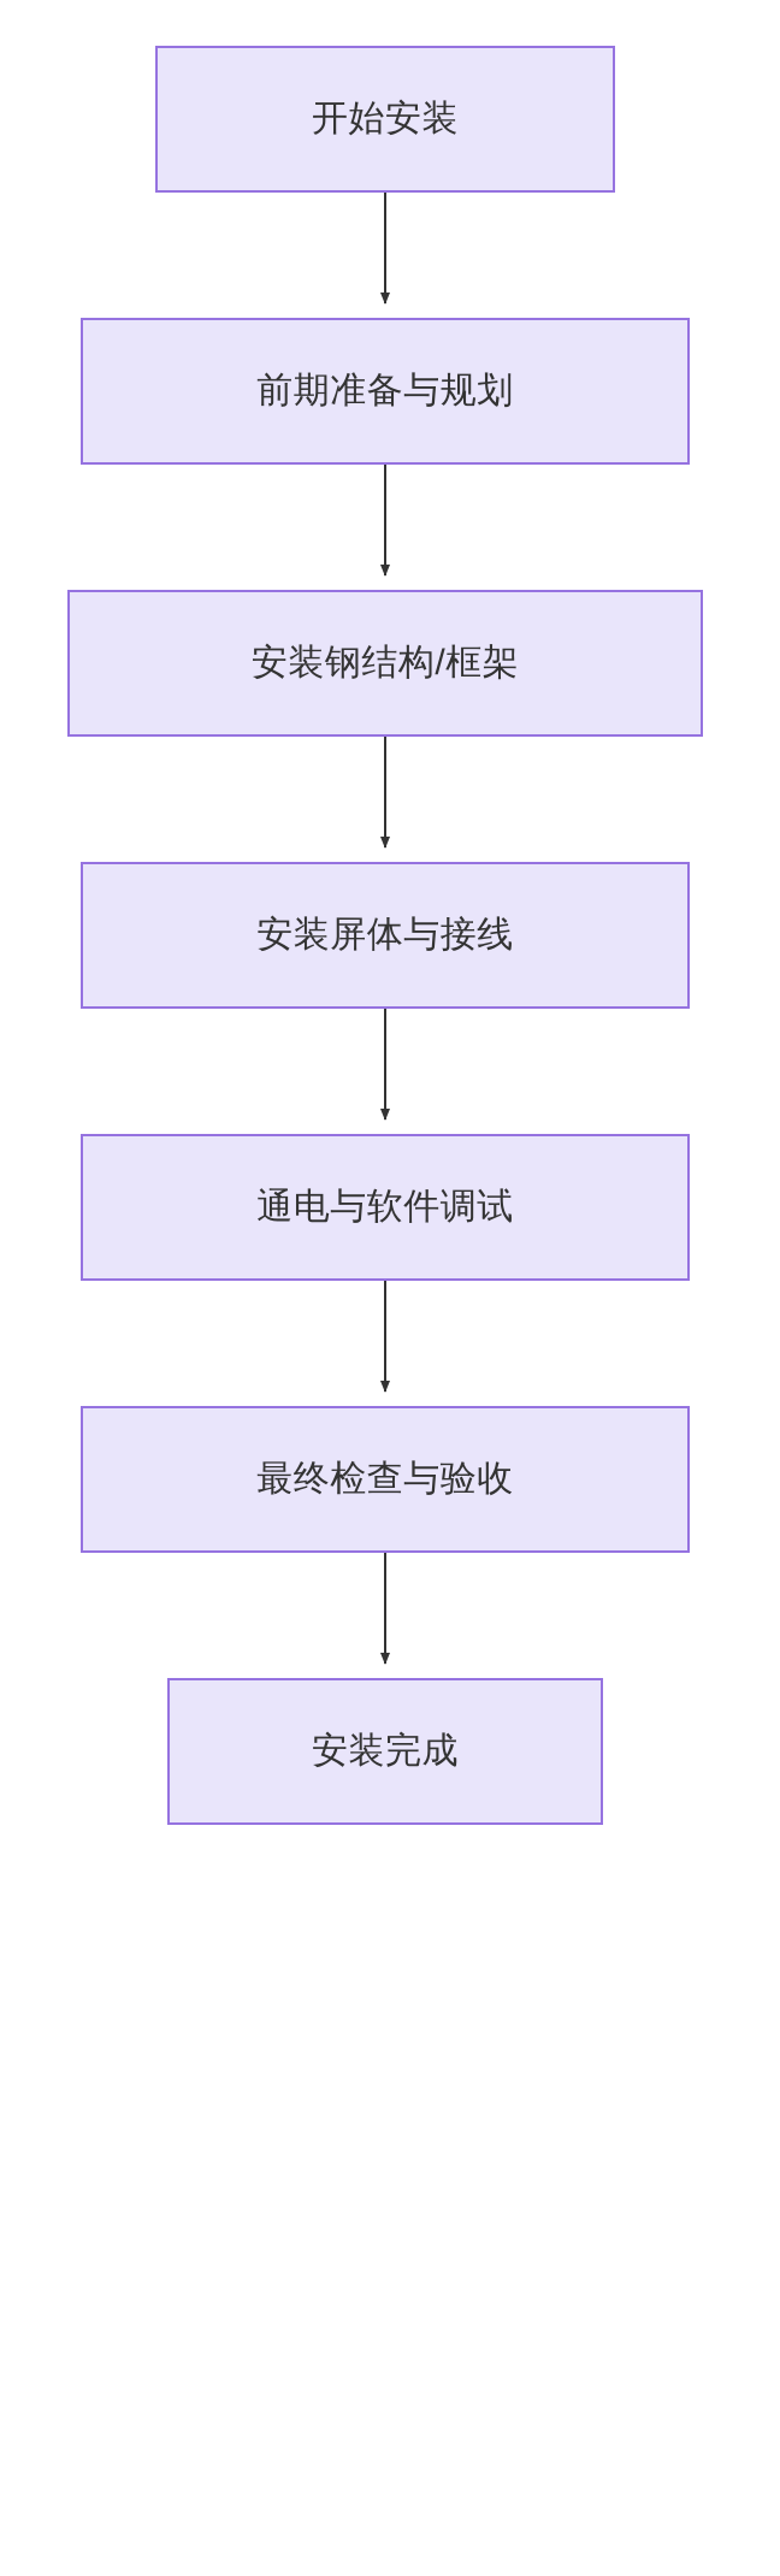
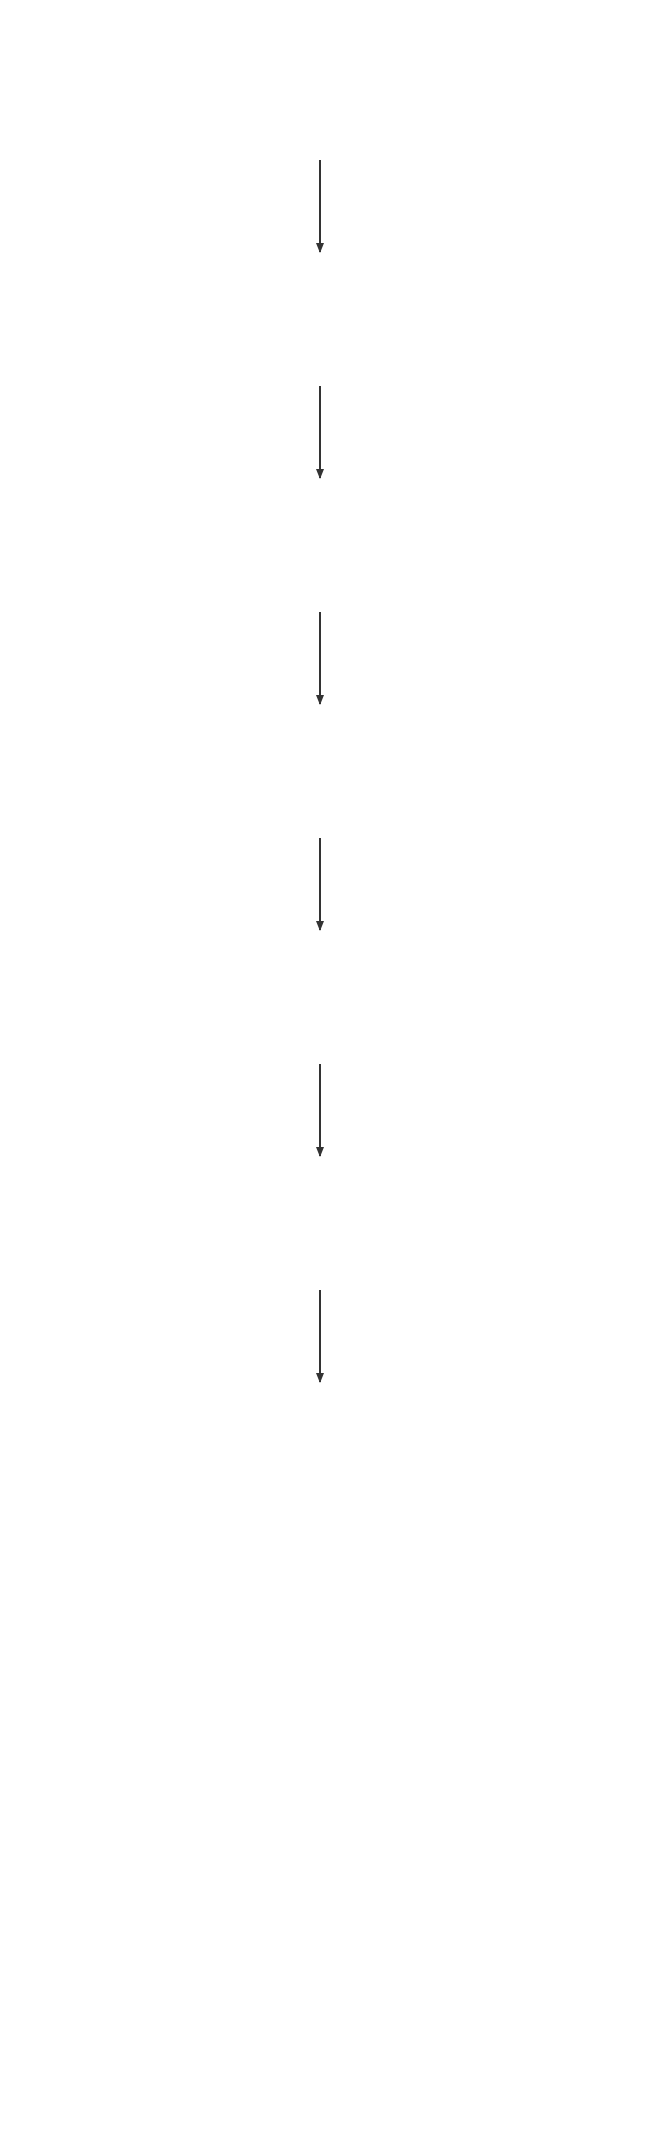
- 开始安装
- 前期准备与规划
- 安装钢结构/框架
- 安装屏体与接线
- 通电与软件调试
- 最终检查与验收
- 安装完成
